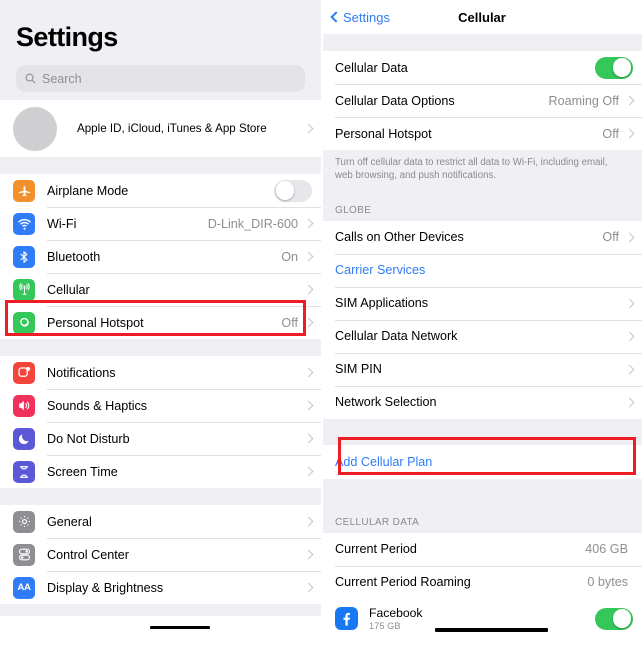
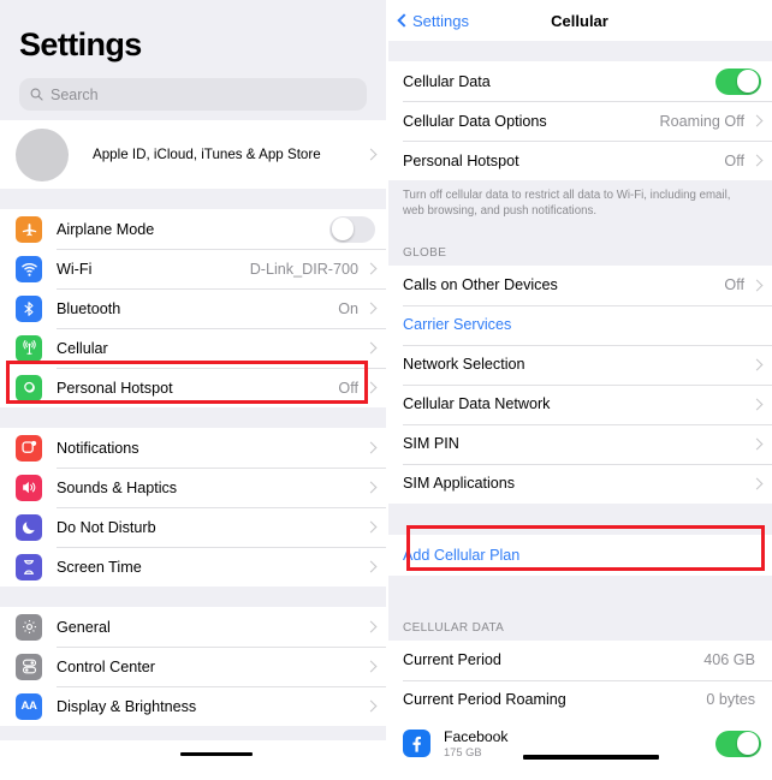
  Settings
  Search
  Apple ID, iCloud, iTunes & App Store
  Airplane Mode
  Wi-Fi
- D-Link_DIR-600
+ D-Link_DIR-700
  Bluetooth
  On
  Cellular
  Personal Hotspot
  Off
  Notifications
  Sounds & Haptics
  Do Not Disturb
  Screen Time
  General
  Control Center
  AA
  Display & Brightness
  Settings
  Cellular
  Cellular Data
  Cellular Data Options
  Roaming Off
  Personal Hotspot
  Off
  Turn off cellular data to restrict all data to Wi-Fi, including email, web browsing, and push notifications.
  GLOBE
  Calls on Other Devices
  Off
  Carrier Services
- SIM Applications
+ Network Selection
  Cellular Data Network
  SIM PIN
- Network Selection
+ SIM Applications
  Add Cellular Plan
  CELLULAR DATA
  Current Period
  406 GB
  Current Period Roaming
  0 bytes
  Facebook
  175 GB
